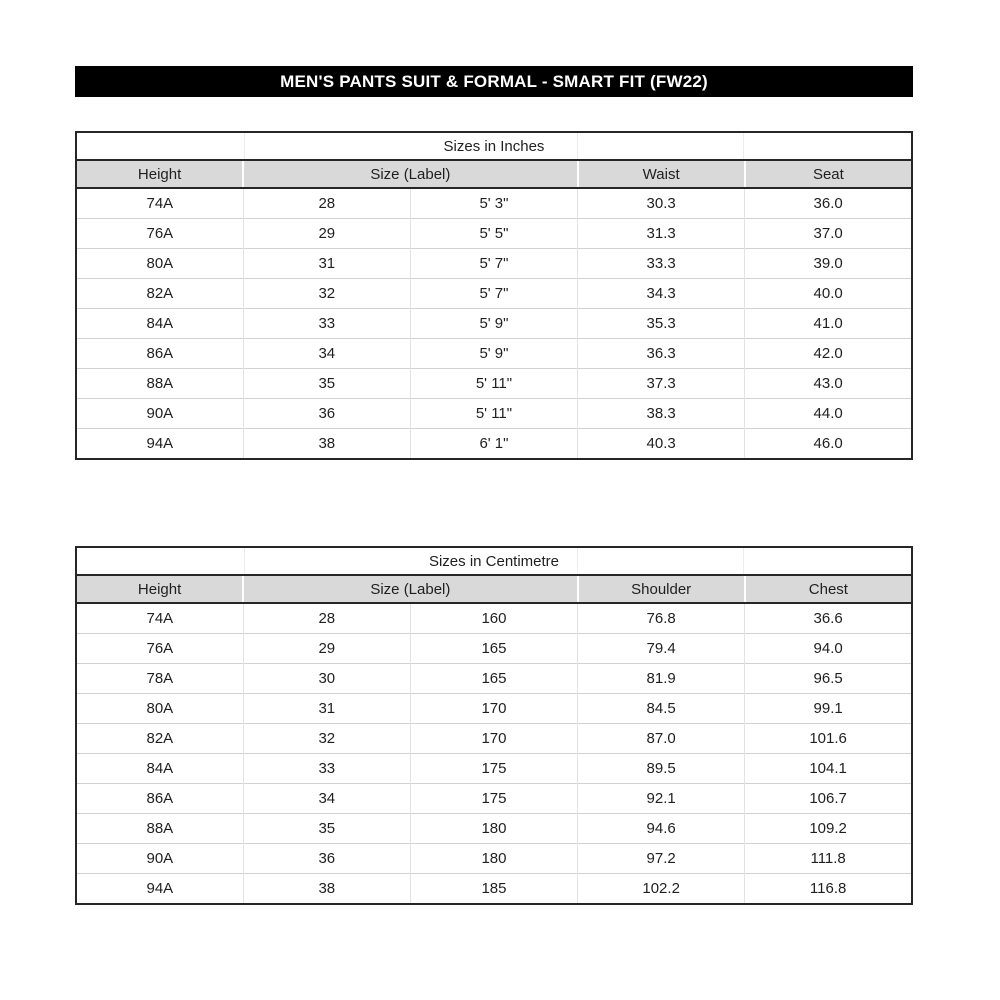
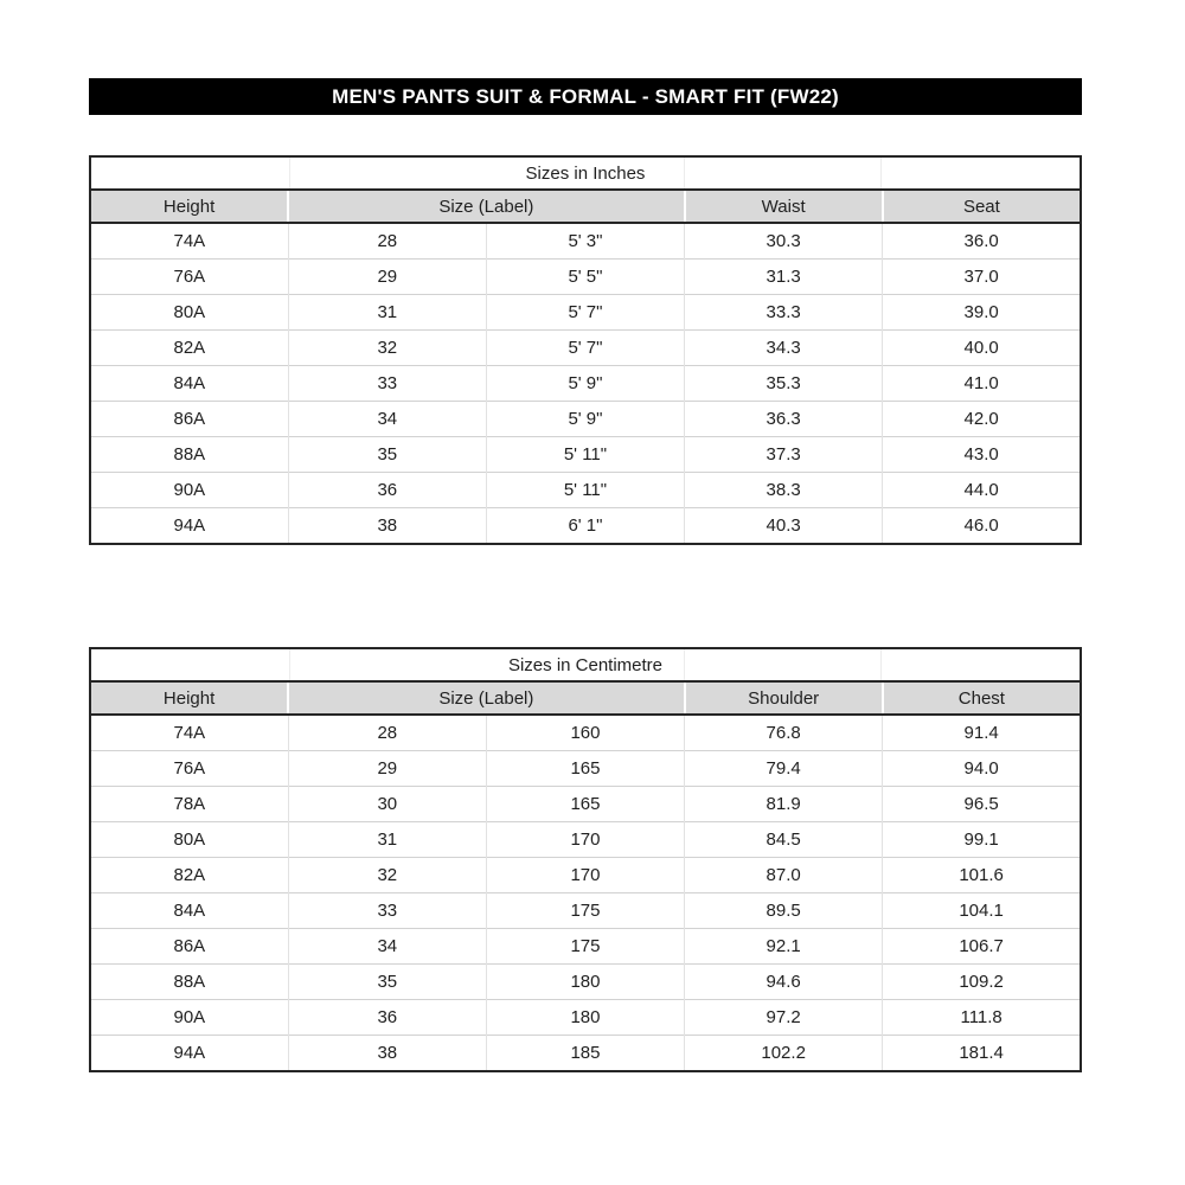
  MEN'S PANTS SUIT & FORMAL - SMART FIT (FW22)
  Sizes in Inches
  Height	Size (Label)	Waist	Seat
  74A	28	5' 3"	30.3	36.0
  76A	29	5' 5"	31.3	37.0
  80A	31	5' 7"	33.3	39.0
  82A	32	5' 7"	34.3	40.0
  84A	33	5' 9"	35.3	41.0
  86A	34	5' 9"	36.3	42.0
  88A	35	5' 11"	37.3	43.0
  90A	36	5' 11"	38.3	44.0
  94A	38	6' 1"	40.3	46.0
  Sizes in Centimetre
  Height	Size (Label)	Shoulder	Chest
- 74A	28	160	76.8	36.6
+ 74A	28	160	76.8	91.4
  76A	29	165	79.4	94.0
  78A	30	165	81.9	96.5
  80A	31	170	84.5	99.1
  82A	32	170	87.0	101.6
  84A	33	175	89.5	104.1
  86A	34	175	92.1	106.7
  88A	35	180	94.6	109.2
  90A	36	180	97.2	111.8
- 94A	38	185	102.2	116.8
+ 94A	38	185	102.2	181.4
